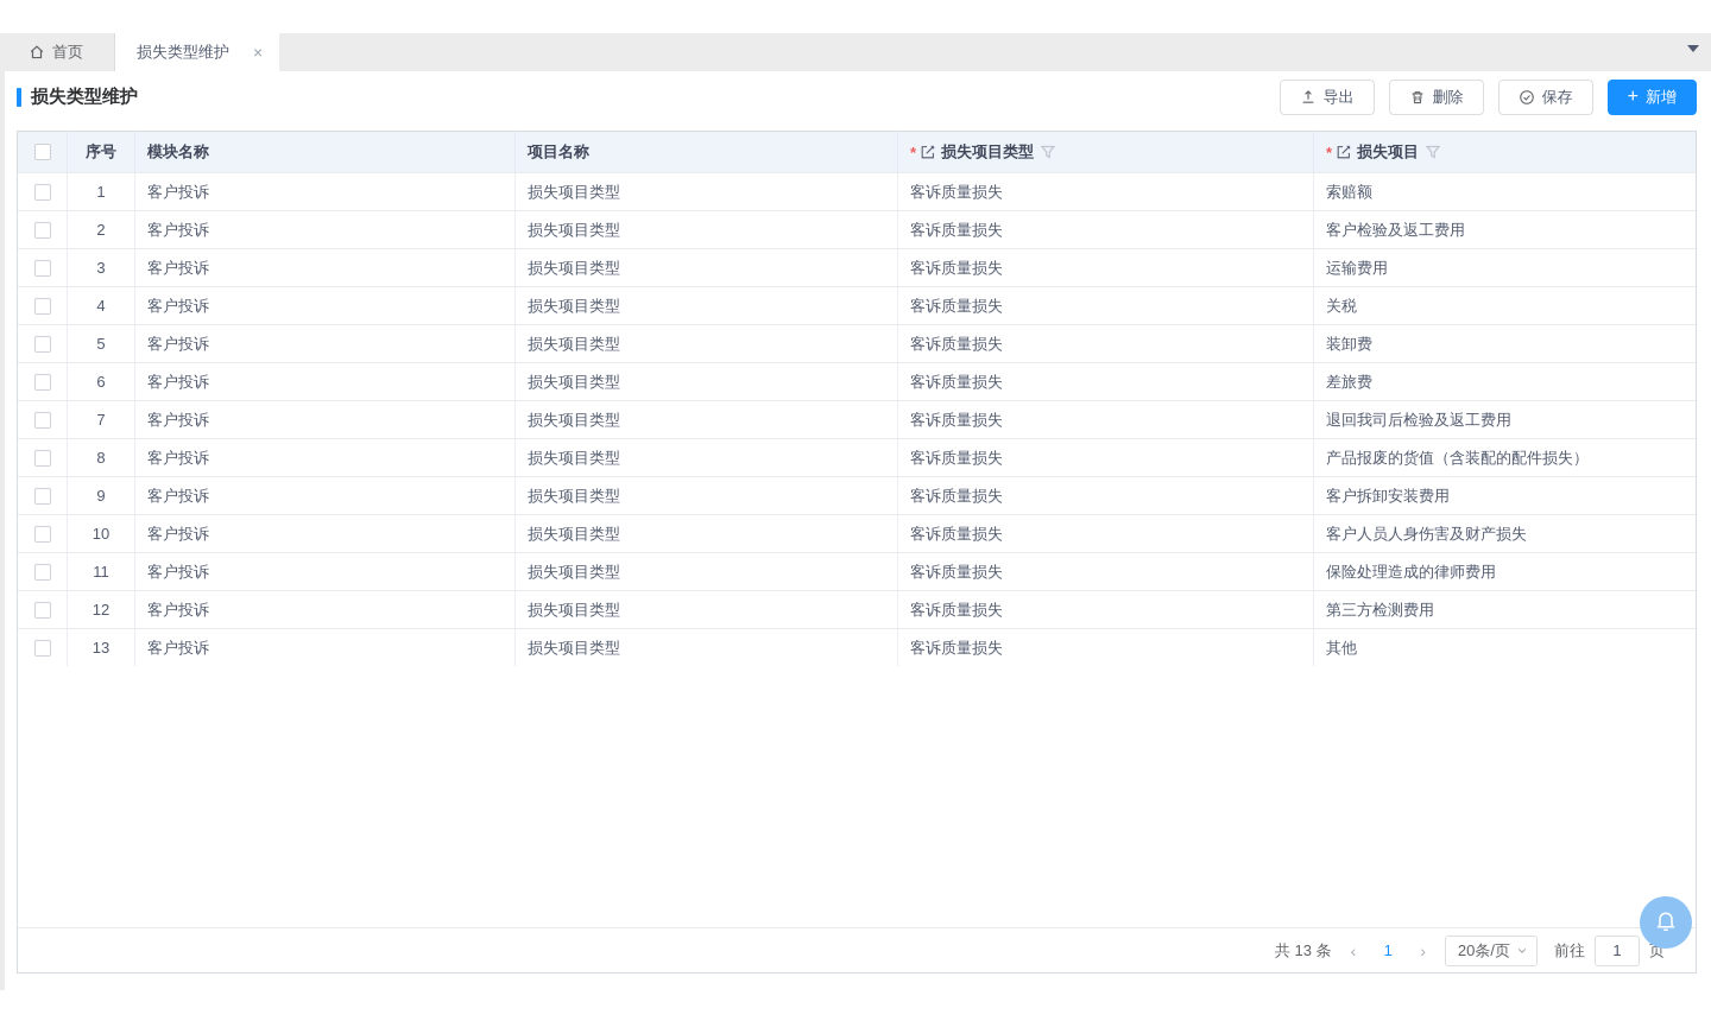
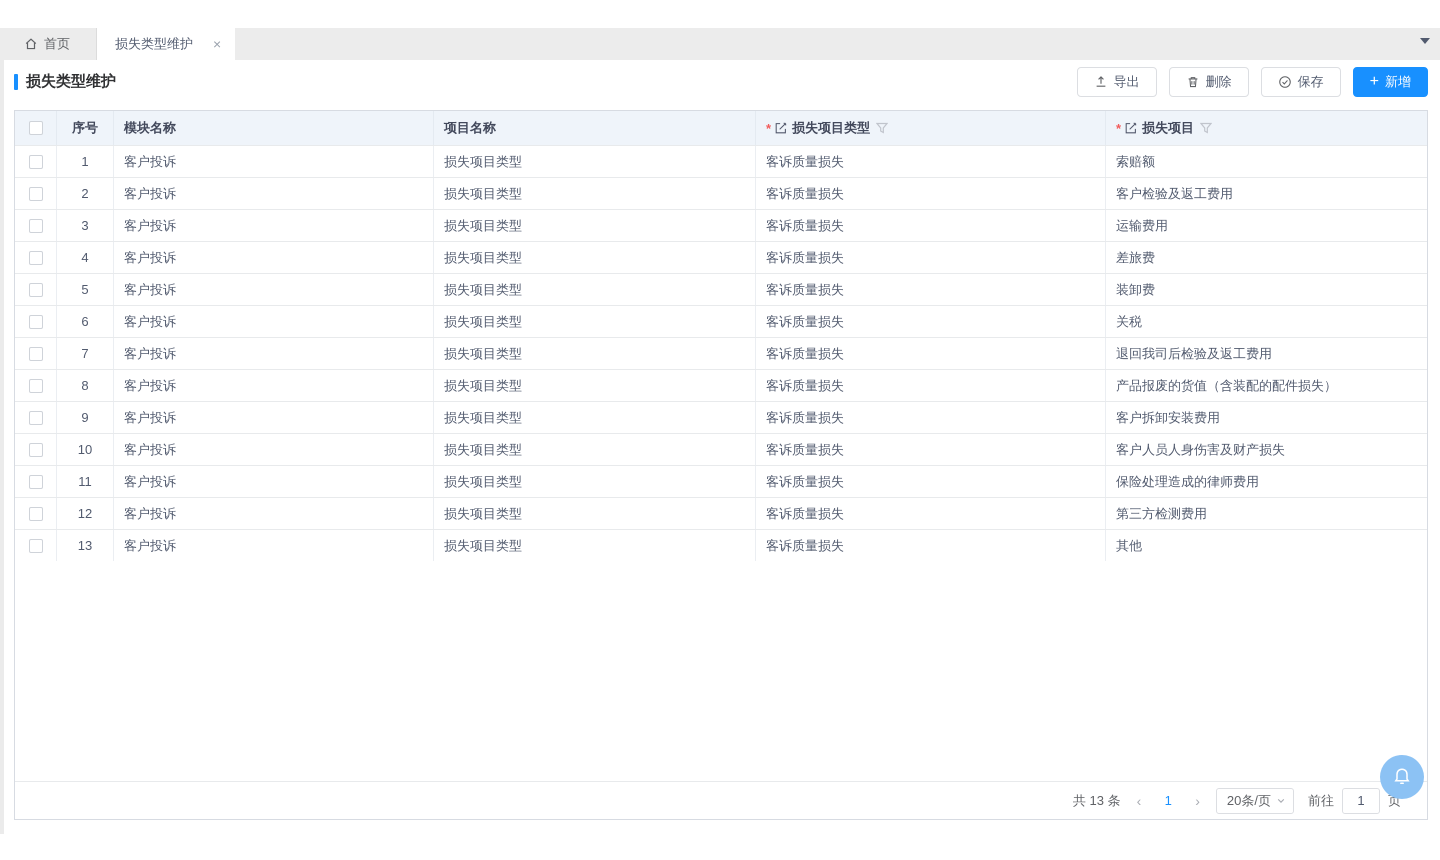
  首页
  损失类型维护
  ×
  损失类型维护
  导出
  删除
  保存
  +
  新增
  序号
  模块名称
  项目名称
  *
  损失项目类型
  *
  损失项目
  1
  客户投诉
  损失项目类型
  客诉质量损失
  索赔额
  2
  客户投诉
  损失项目类型
  客诉质量损失
  客户检验及返工费用
  3
  客户投诉
  损失项目类型
  客诉质量损失
  运输费用
  4
  客户投诉
  损失项目类型
  客诉质量损失
- 关税
+ 差旅费
  5
  客户投诉
  损失项目类型
  客诉质量损失
  装卸费
  6
  客户投诉
  损失项目类型
  客诉质量损失
- 差旅费
+ 关税
  7
  客户投诉
  损失项目类型
  客诉质量损失
  退回我司后检验及返工费用
  8
  客户投诉
  损失项目类型
  客诉质量损失
  产品报废的货值（含装配的配件损失）
  9
  客户投诉
  损失项目类型
  客诉质量损失
  客户拆卸安装费用
  10
  客户投诉
  损失项目类型
  客诉质量损失
  客户人员人身伤害及财产损失
  11
  客户投诉
  损失项目类型
  客诉质量损失
  保险处理造成的律师费用
  12
  客户投诉
  损失项目类型
  客诉质量损失
  第三方检测费用
  13
  客户投诉
  损失项目类型
  客诉质量损失
  其他
  共 13 条
  ‹
  1
  ›
  20条/页
  前往
  1
  页
